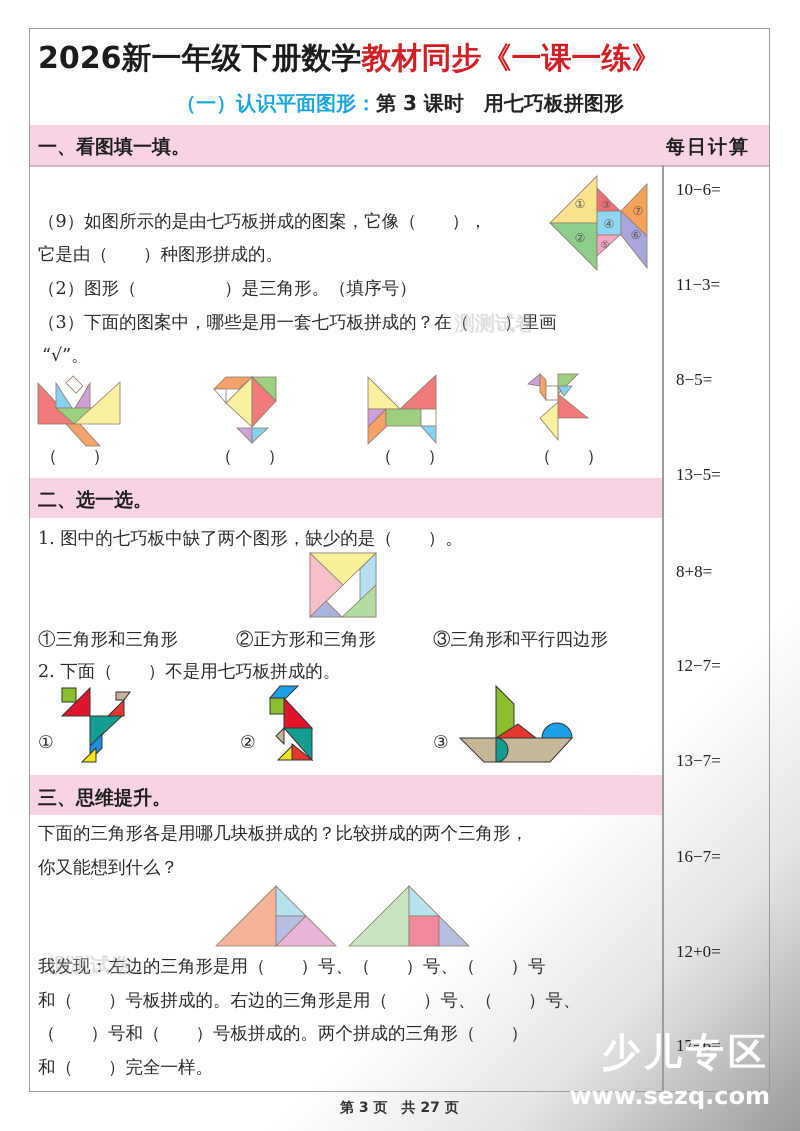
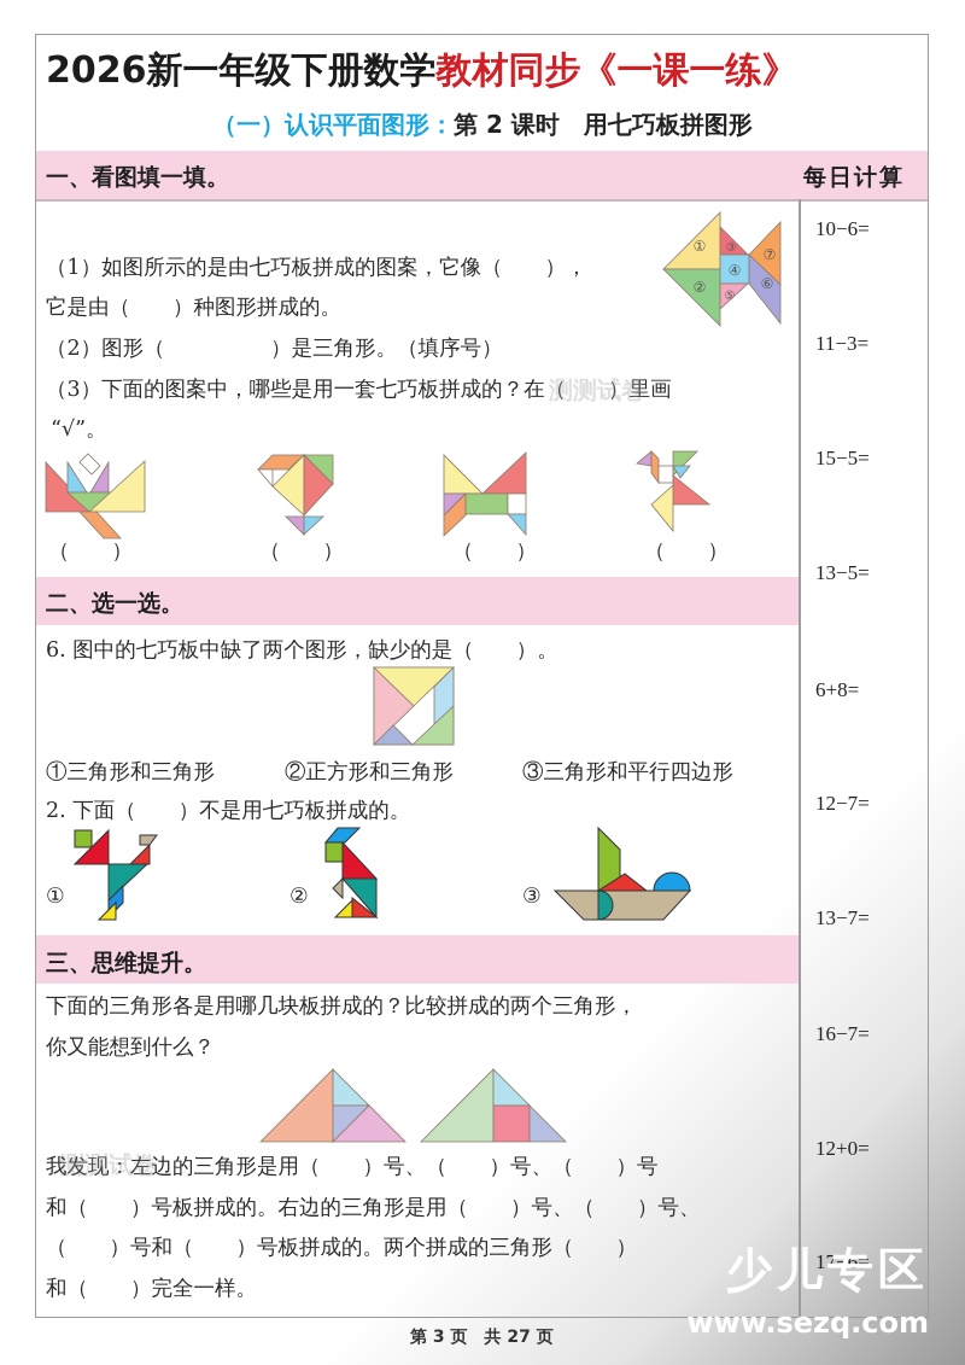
  2026新一年级下册数学教材同步《一课一练》
- （一）认识平面图形：第 3 课时 用七巧板拼图形
+ （一）认识平面图形：第 2 课时 用七巧板拼图形
  一、看图填一填。
  每日计算
  10−6=
  11−3=
- 8−5=
+ 15−5=
  13−5=
- 8+8=
+ 6+8=
  12−7=
  13−7=
  16−7=
  12+0=
  17−6=
- （9）如图所示的是由七巧板拼成的图案，它像（ ），
+ （1）如图所示的是由七巧板拼成的图案，它像（ ），
  它是由（ ）种图形拼成的。
  （2）图形（ ）是三角形。（填序号）
  （3）下面的图案中，哪些是用一套七巧板拼成的？在（ ）里画
  “√”。
  测测试卷
  ①
  ②
  ③
  ④
  ⑤
  ⑥
  ⑦
  （ ）
  （ ）
  （ ）
  （ ）
  二、选一选。
- 1. 图中的七巧板中缺了两个图形，缺少的是（ ）。
+ 6. 图中的七巧板中缺了两个图形，缺少的是（ ）。
  ①三角形和三角形
  ②正方形和三角形
  ③三角形和平行四边形
  2. 下面（ ）不是用七巧板拼成的。
  ①
  ②
  ③
  三、思维提升。
  下面的三角形各是用哪几块板拼成的？比较拼成的两个三角形，
  你又能想到什么？
  我发现：左边的三角形是用（ ）号、（ ）号、（ ）号
  测测试卷
  和（ ）号板拼成的。右边的三角形是用（ ）号、（ ）号、
  （ ）号和（ ）号板拼成的。两个拼成的三角形（ ）
  和（ ）完全一样。
  第 3 页 共 27 页
  少儿专区
  www.sezq.com
